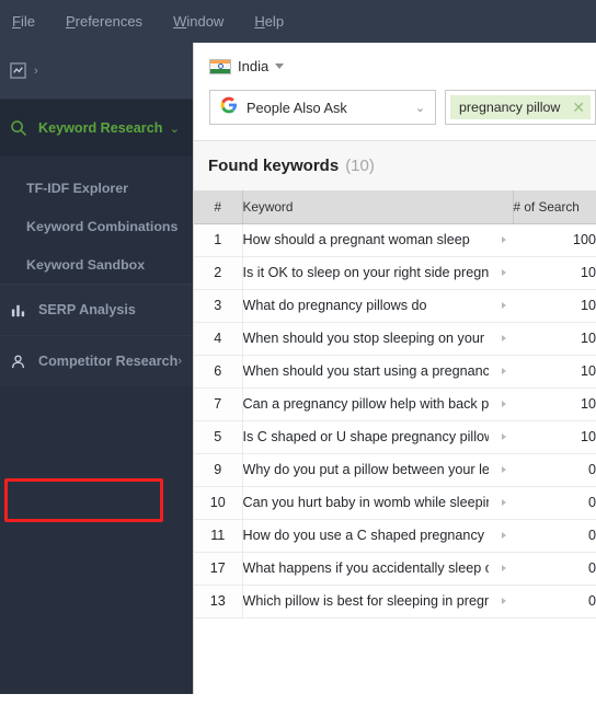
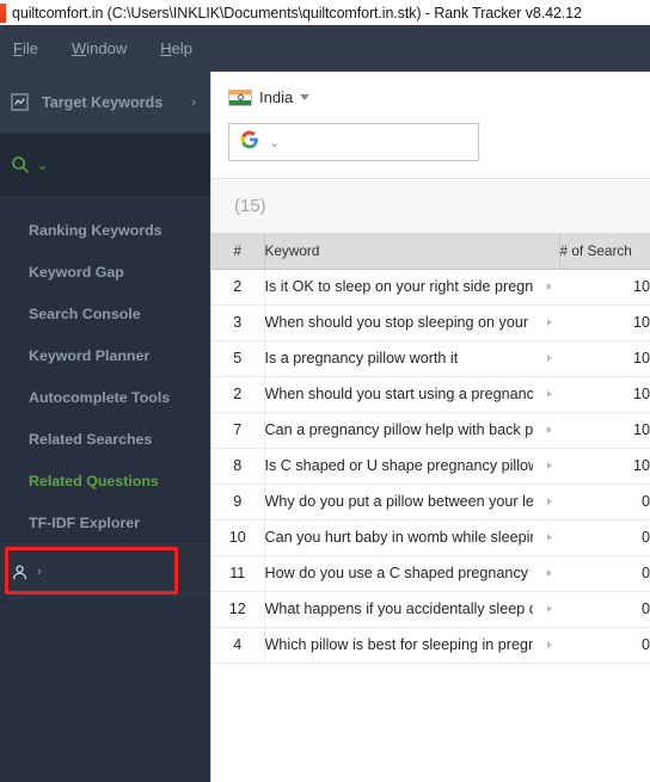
+ quiltcomfort.in (C:\Users\INKLIK\Documents\quiltcomfort.in.stk) - Rank Tracker v8.42.12
  File
- Preferences
  Window
  Help
+ Target Keywords
  ›
- Keyword Research
  ⌄
+ Ranking Keywords
+ Keyword Gap
+ Search Console
+ Keyword Planner
+ Autocomplete Tools
+ Related Searches
+ Related Questions
  TF-IDF Explorer
- Keyword Combinations
- Keyword Sandbox
- SERP Analysis
- Competitor Research
  ›
  India
- People Also Ask
  ⌄
- pregnancy pillow
- ✕
- Found keywords
- (10)
+ (15)
  #	Keyword	# of Search
- 1	How should a pregnant woman sleep	100
  2	Is it OK to sleep on your right side pregn	10
- 3	What do pregnancy pillows do	10
- 4	When should you stop sleeping on your	10
+ 3	When should you stop sleeping on your	10
+ 5	Is a pregnancy pillow worth it	10
- 6	When should you start using a pregnanc	10
+ 2	When should you start using a pregnanc	10
  7	Can a pregnancy pillow help with back p	10
- 5	Is C shaped or U shape pregnancy pillo	10
+ 8	Is C shaped or U shape pregnancy pillo	10
  9	Why do you put a pillow between your le	0
  10	Can you hurt baby in womb while sleepi	0
  11	How do you use a C shaped pregnancy	0
- 17	What happens if you accidentally sleep	0
+ 12	What happens if you accidentally sleep	0
- 13	Which pillow is best for sleeping in pregn	0
+ 4	Which pillow is best for sleeping in pregn	0
